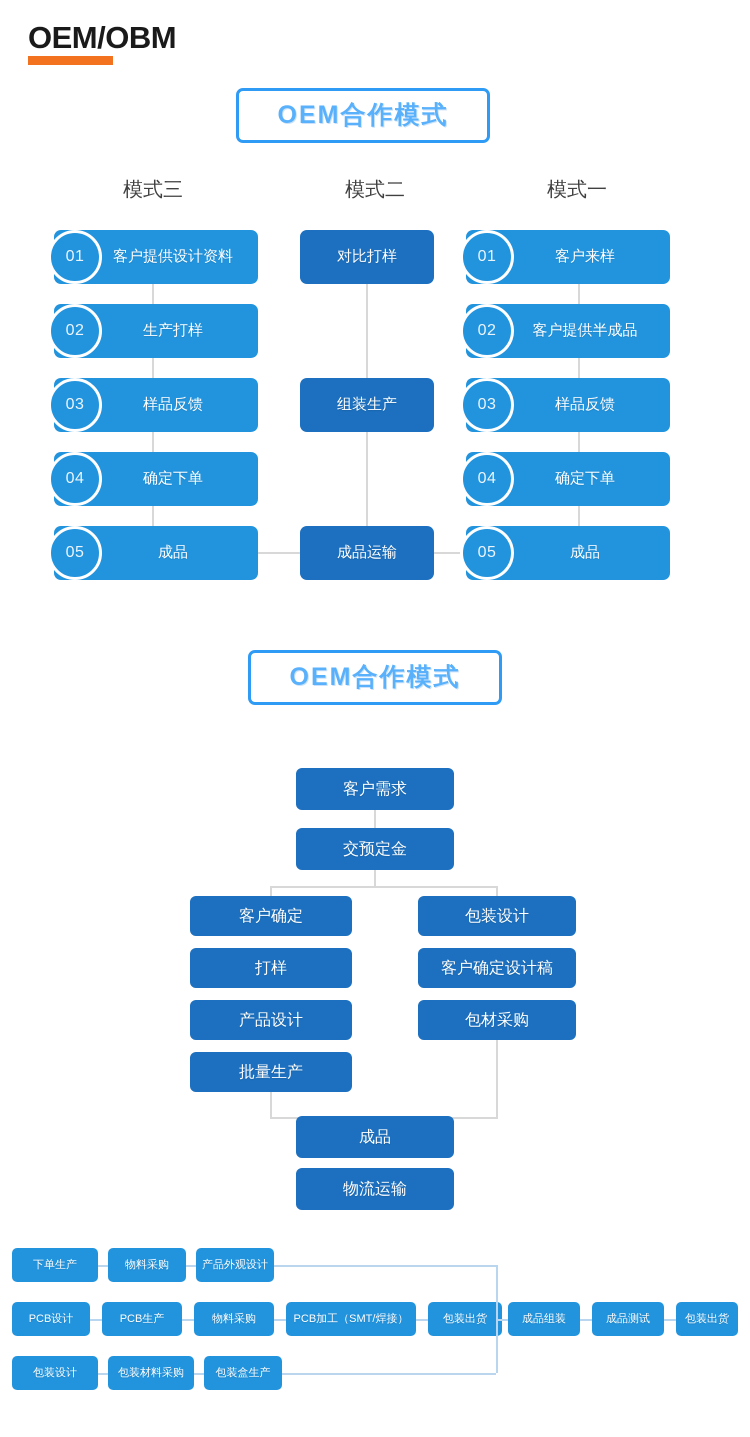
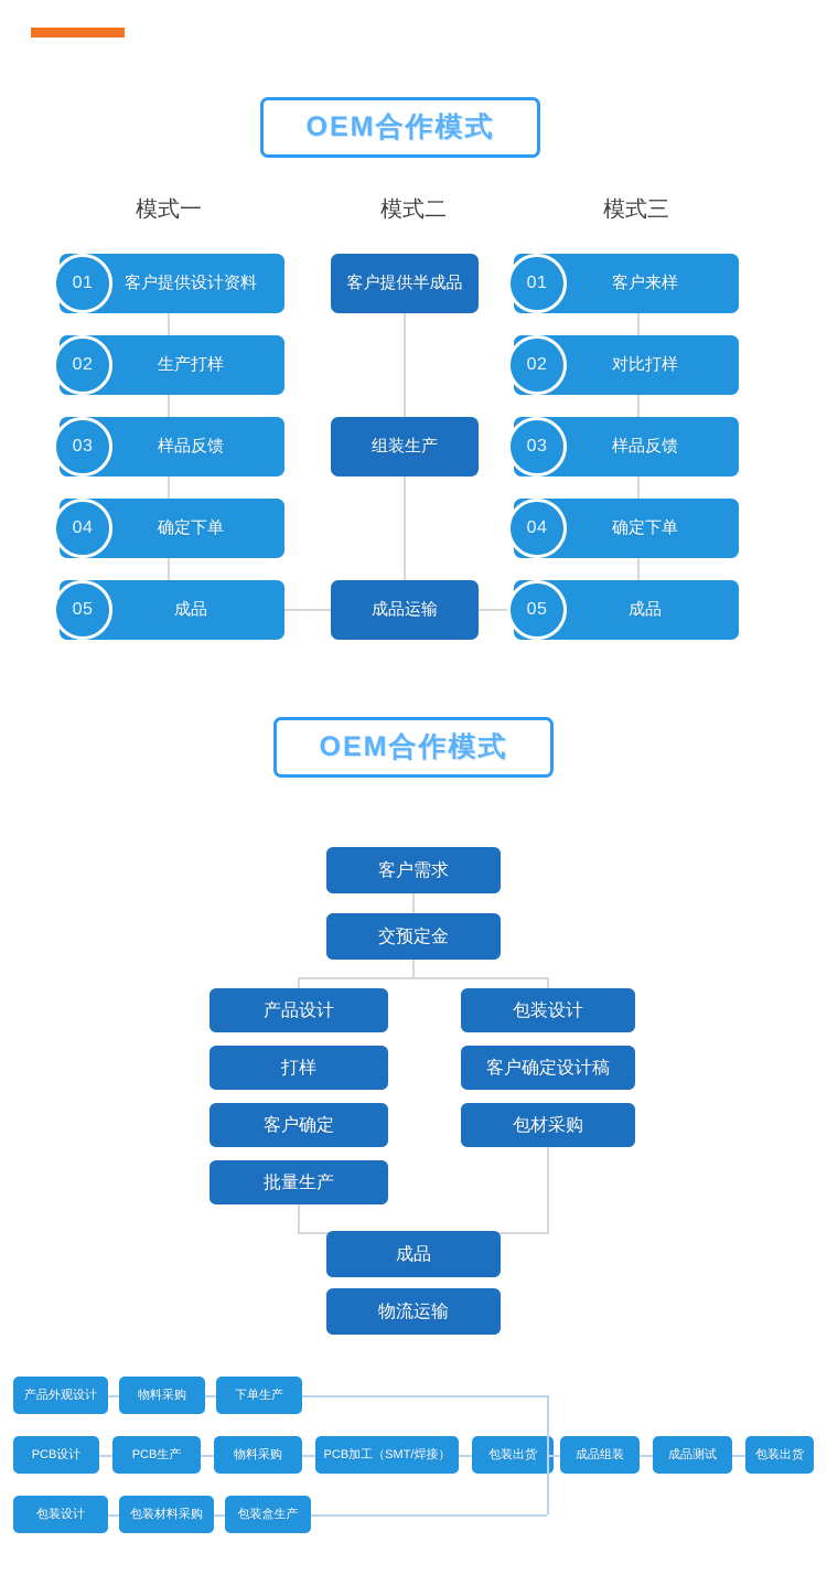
- OEM/OBM
  OEM合作模式
- 模式三
+ 模式一
  模式二
- 模式一
+ 模式三
  01
  客户提供设计资料
  02
  生产打样
  03
  样品反馈
  04
  确定下单
  05
  成品
- 对比打样
+ 客户提供半成品
  组装生产
  成品运输
  01
  客户来样
  02
- 客户提供半成品
+ 对比打样
  03
  样品反馈
  04
  确定下单
  05
  成品
  OEM合作模式
  客户需求
  交预定金
- 客户确定
+ 产品设计
  打样
- 产品设计
+ 客户确定
  批量生产
  包装设计
  客户确定设计稿
  包材采购
  成品
  物流运输
- 下单生产
+ 产品外观设计
  物料采购
- 产品外观设计
+ 下单生产
  PCB设计
  PCB生产
  物料采购
  PCB加工（SMT/焊接）
  包装出货
  成品组装
  成品测试
  包装出货
  包装设计
  包装材料采购
  包装盒生产
